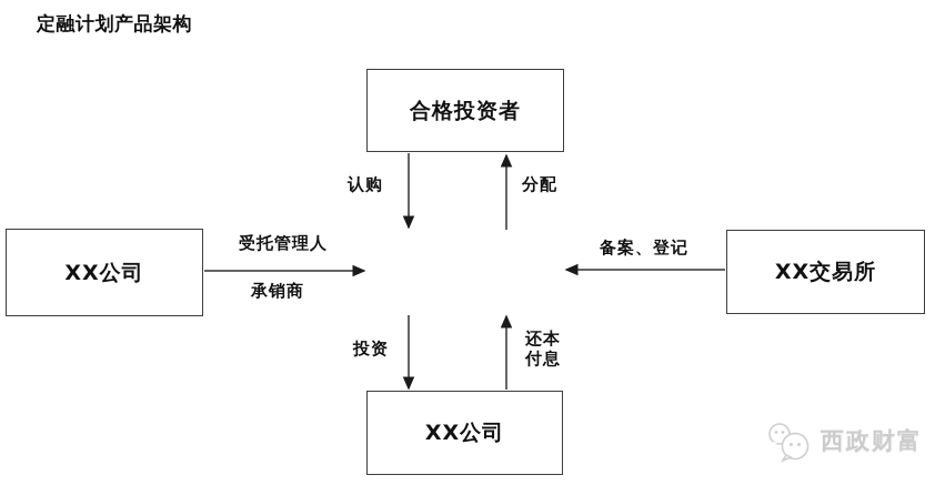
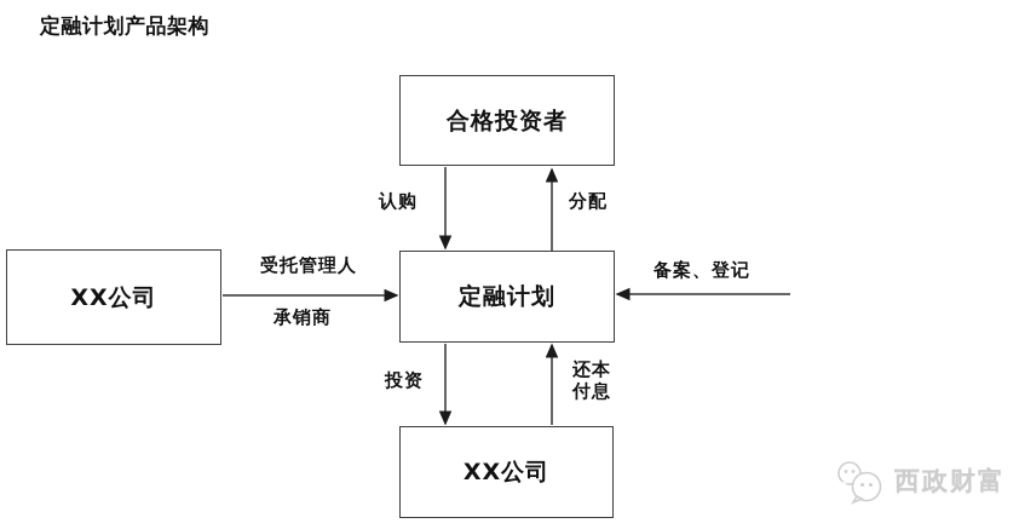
  定融计划产品架构
  合格投资者
+ 定融计划
  XX公司
- XX交易所
  XX公司
  认购
  分配
  受托管理人
  承销商
  备案、登记
  投资
  还本
  付息
  西政财富
